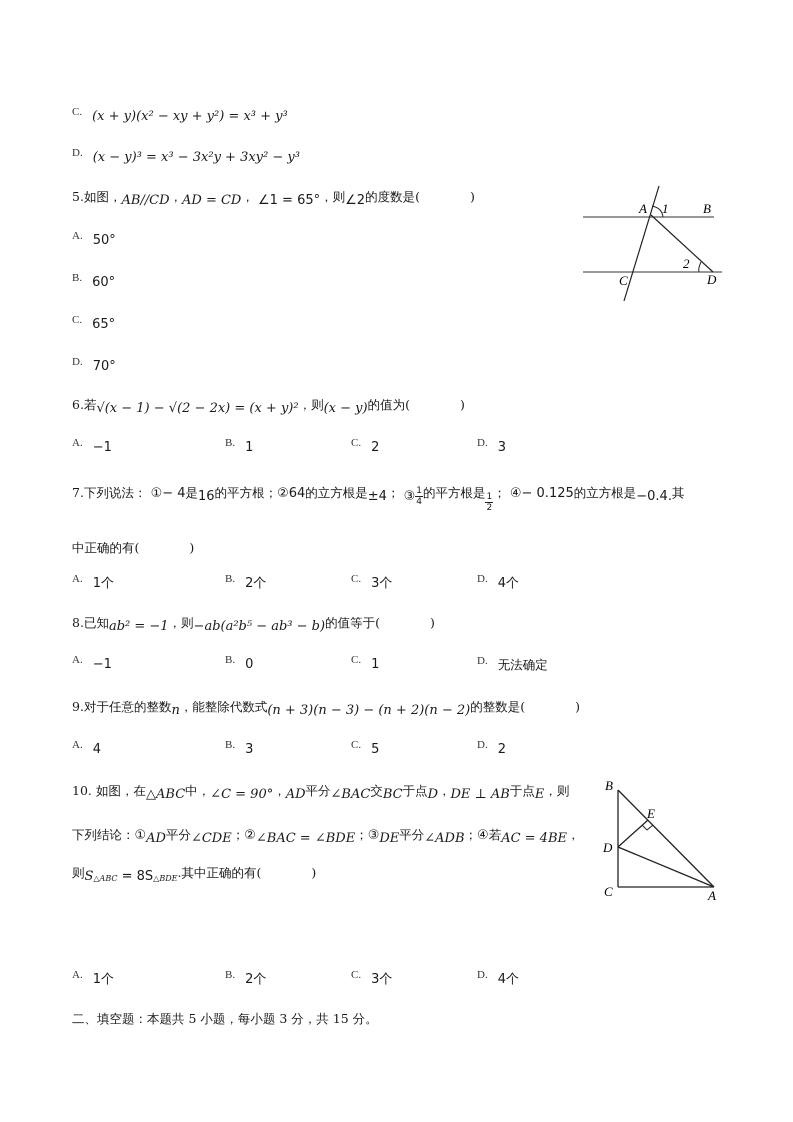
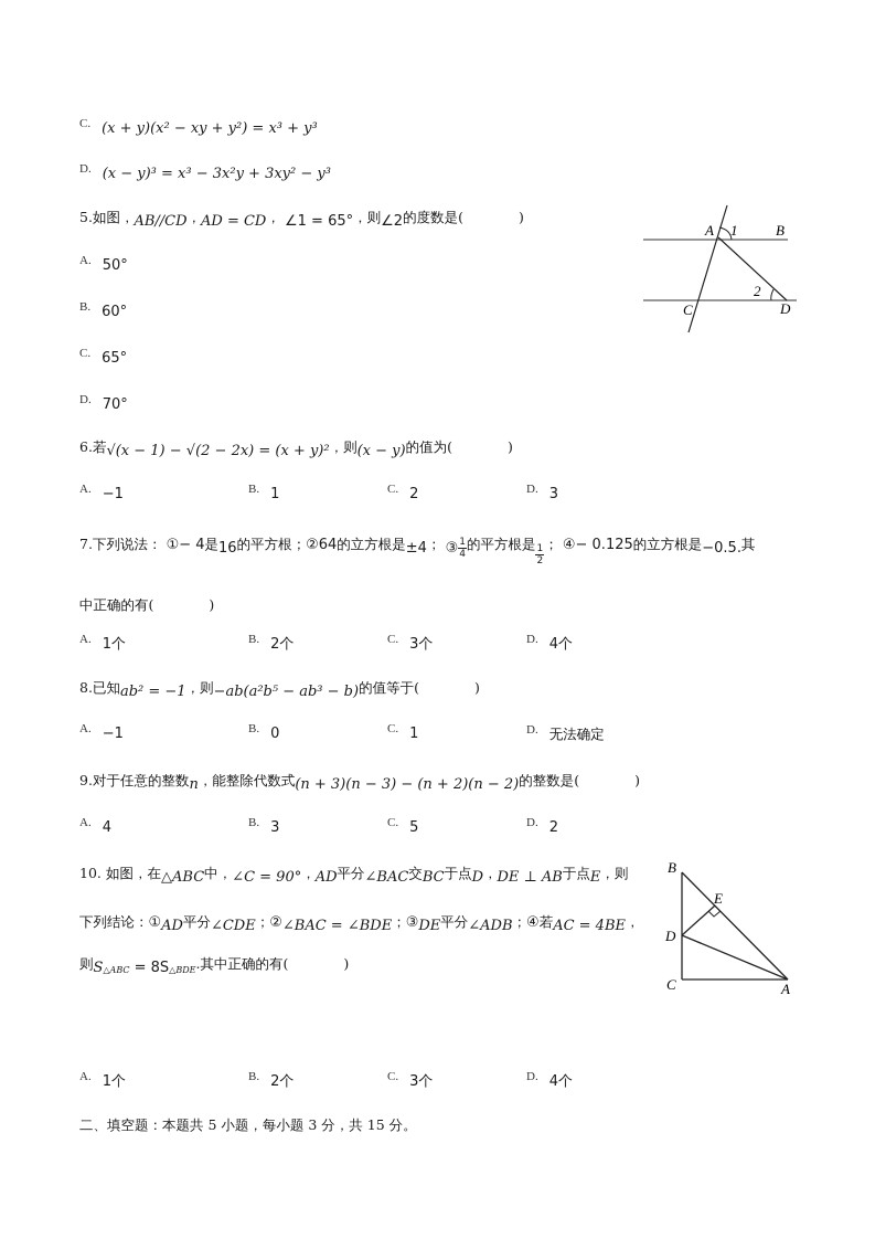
  C. (x + y)(x² − xy + y²) = x³ + y³
  D. (x − y)³ = x³ − 3x²y + 3xy² − y³
  5.如图，AB//CD，AD = CD， ∠1 = 65°，则∠2的度数是( )
  A
  1
  B
  2
  C
  D
  A. 50°
  B. 60°
  C. 65°
  D. 70°
  6.若√(x − 1) − √(2 − 2x) = (x + y)²，则(x − y)的值为( )
  A. −1
  B. 1
  C. 2
  D. 3
  7.下列说法： ①− 4是16的平方根；②64的立方根是±4； ③
  1
  4
  的平方根是
  1
  2
- ； ④− 0.125的立方根是−0.4.其
+ ； ④− 0.125的立方根是−0.5.其
  中正确的有( )
  A. 1个
  B. 2个
  C. 3个
  D. 4个
  8.已知ab² = −1，则−ab(a²b⁵ − ab³ − b)的值等于( )
  A. −1
  B. 0
  C. 1
  D. 无法确定
  9.对于任意的整数n，能整除代数式(n + 3)(n − 3) − (n + 2)(n − 2)的整数是( )
  A. 4
  B. 3
  C. 5
  D. 2
  10. 如图，在△ABC中，∠C = 90°，AD平分∠BAC交BC于点D，DE ⊥ AB于点E，则
  下列结论：①AD平分∠CDE；②∠BAC = ∠BDE；③DE平分∠ADB；④若AC = 4BE，
  则S△ABC = 8S△BDE.其中正确的有( )
  B
  E
  D
  C
  A
  A. 1个
  B. 2个
  C. 3个
  D. 4个
  二、填空题：本题共 5 小题，每小题 3 分，共 15 分。
